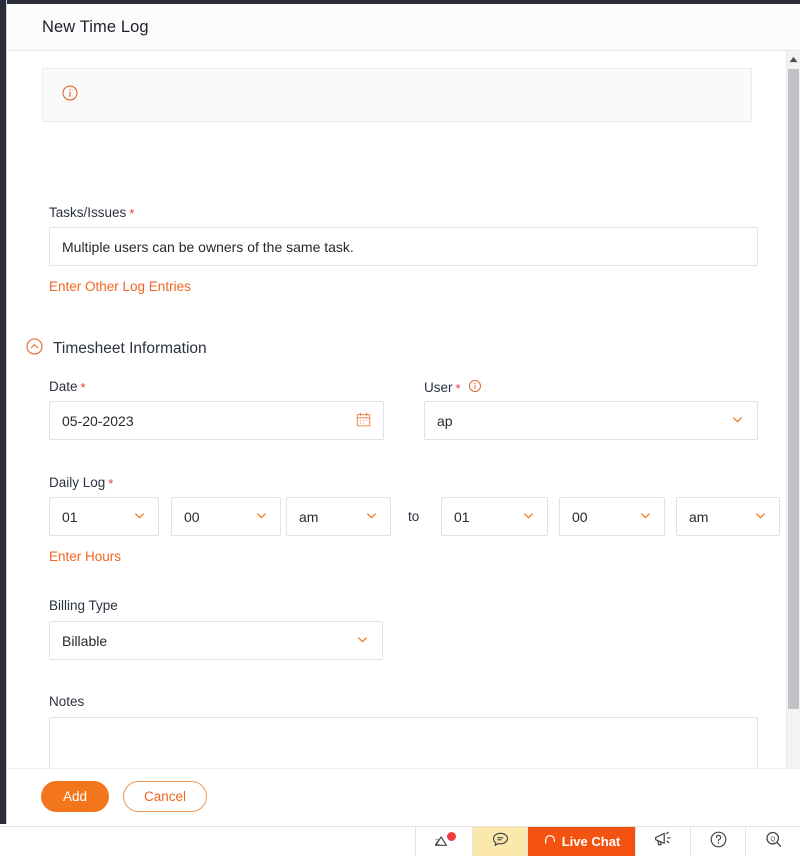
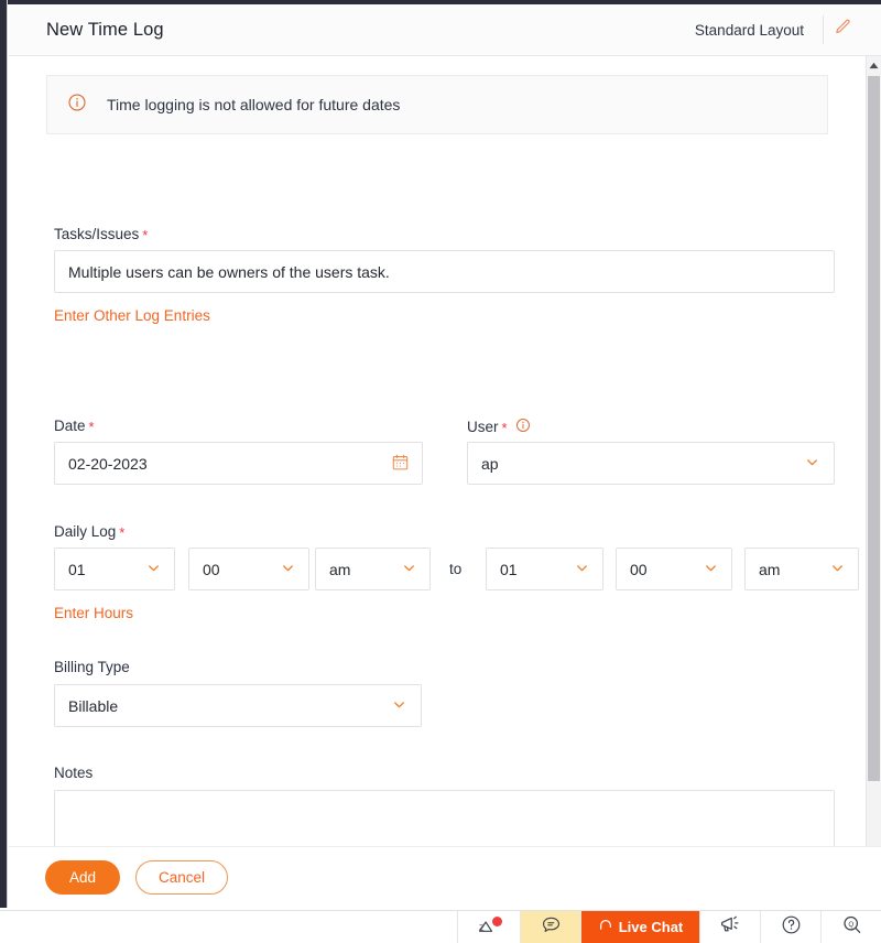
  New Time Log
+ Standard Layout
+ Time logging is not allowed for future dates
  Tasks/Issues
  *
- Multiple users can be owners of the same task.
+ Multiple users can be owners of the users task.
  Enter Other Log Entries
- Timesheet Information
  Date
  *
- 05-20-2023
+ 02-20-2023
  User
  *
  ap
  Daily Log
  *
  01
  00
  am
  to
  01
  00
  am
  Enter Hours
  Billing Type
  Billable
  Notes
  Add
  Cancel
  Z
  Live Chat
